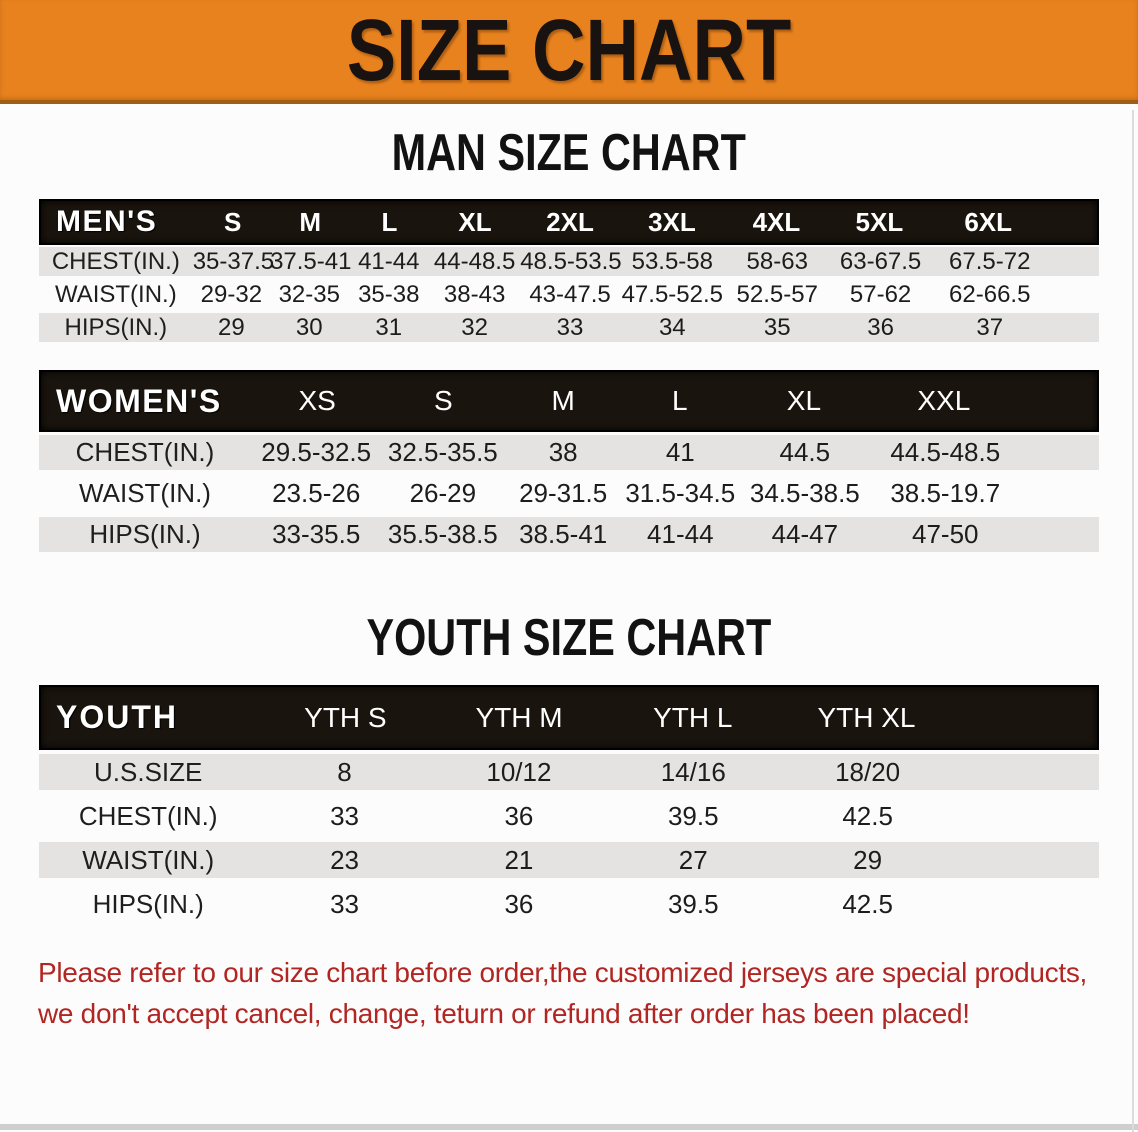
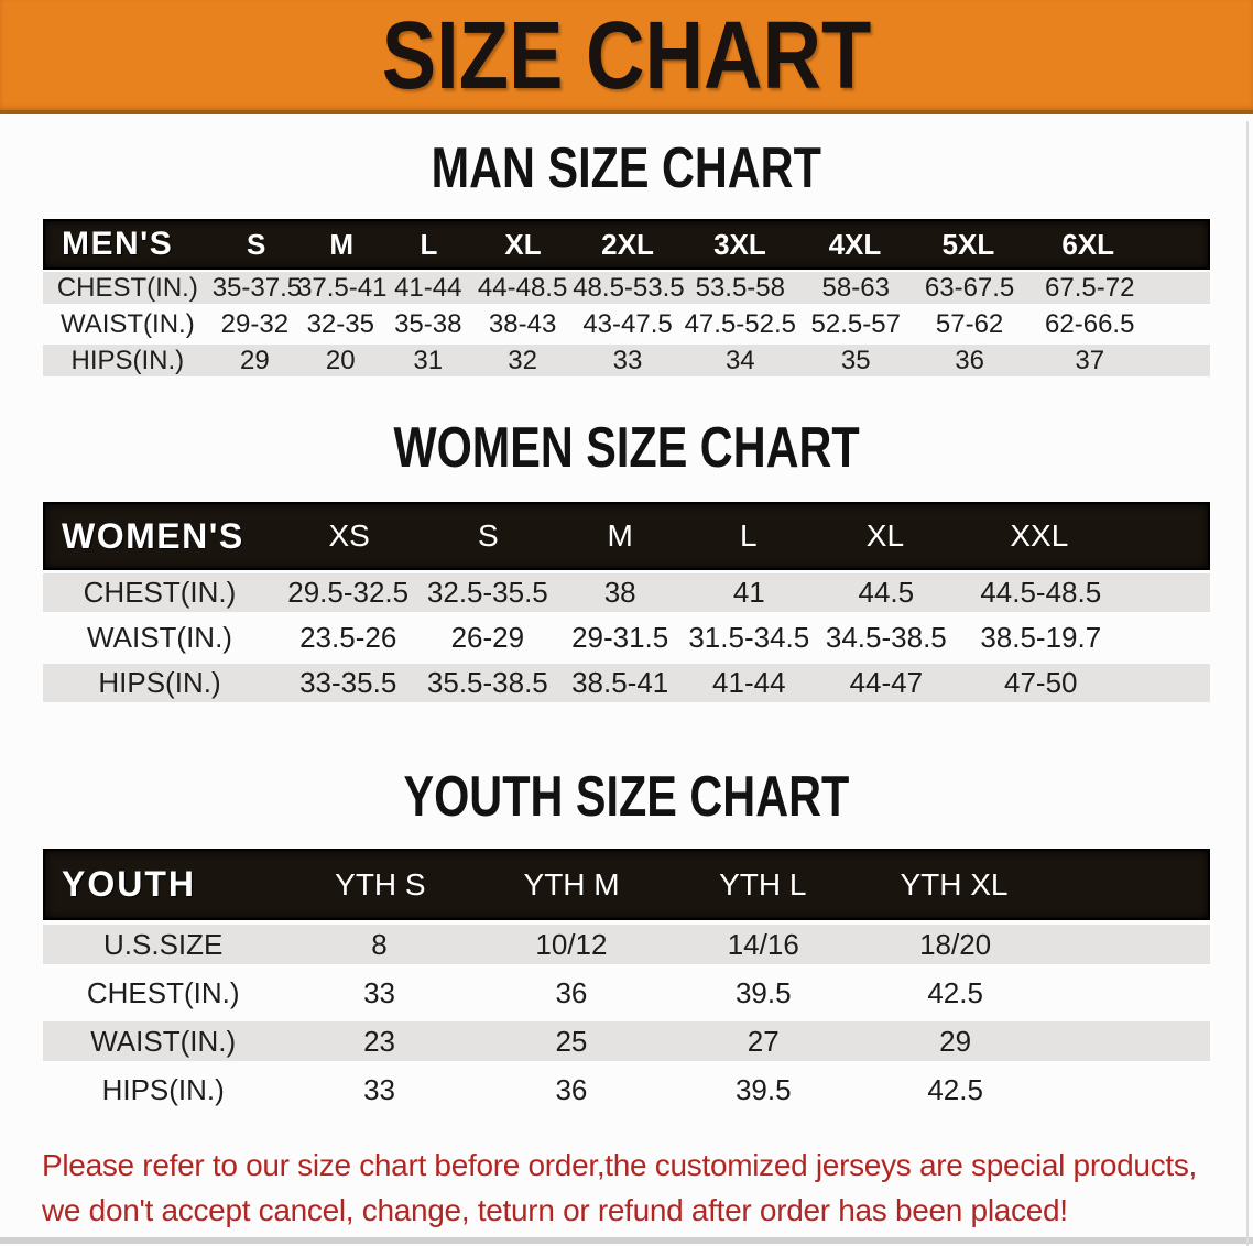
  SIZE CHART
  MAN SIZE CHART
  MEN'S
  S
  M
  L
  XL
  2XL
  3XL
  4XL
  5XL
  6XL
  CHEST(IN.)
  35-37.5
  37.5-41
  41-44
  44-48.5
  48.5-53.5
  53.5-58
  58-63
  63-67.5
  67.5-72
  WAIST(IN.)
  29-32
  32-35
  35-38
  38-43
  43-47.5
  47.5-52.5
  52.5-57
  57-62
  62-66.5
  HIPS(IN.)
  29
- 30
+ 20
  31
  32
  33
  34
  35
  36
  37
+ WOMEN SIZE CHART
  WOMEN'S
  XS
  S
  M
  L
  XL
  XXL
  CHEST(IN.)
  29.5-32.5
  32.5-35.5
  38
  41
  44.5
  44.5-48.5
  WAIST(IN.)
  23.5-26
  26-29
  29-31.5
  31.5-34.5
  34.5-38.5
  38.5-19.7
  HIPS(IN.)
  33-35.5
  35.5-38.5
  38.5-41
  41-44
  44-47
  47-50
  YOUTH SIZE CHART
  YOUTH
  YTH S
  YTH M
  YTH L
  YTH XL
  U.S.SIZE
  8
  10/12
  14/16
  18/20
  CHEST(IN.)
  33
  36
  39.5
  42.5
  WAIST(IN.)
  23
- 21
+ 25
  27
  29
  HIPS(IN.)
  33
  36
  39.5
  42.5
  Please refer to our size chart before order,the customized jerseys are special products,
  we don't accept cancel, change, teturn or refund after order has been placed!
